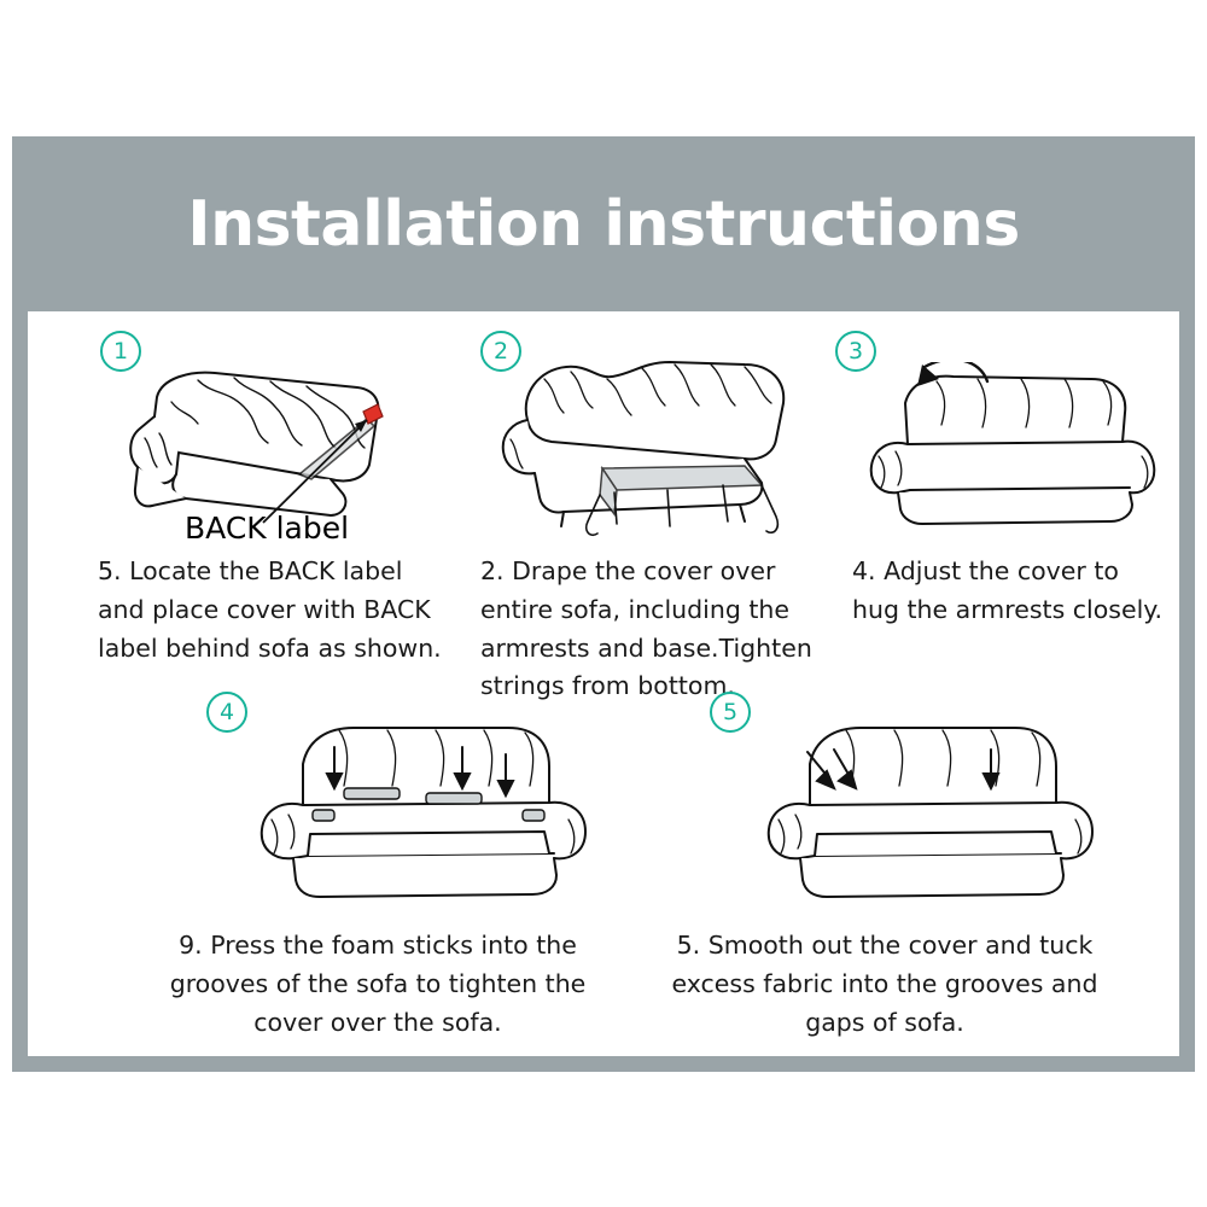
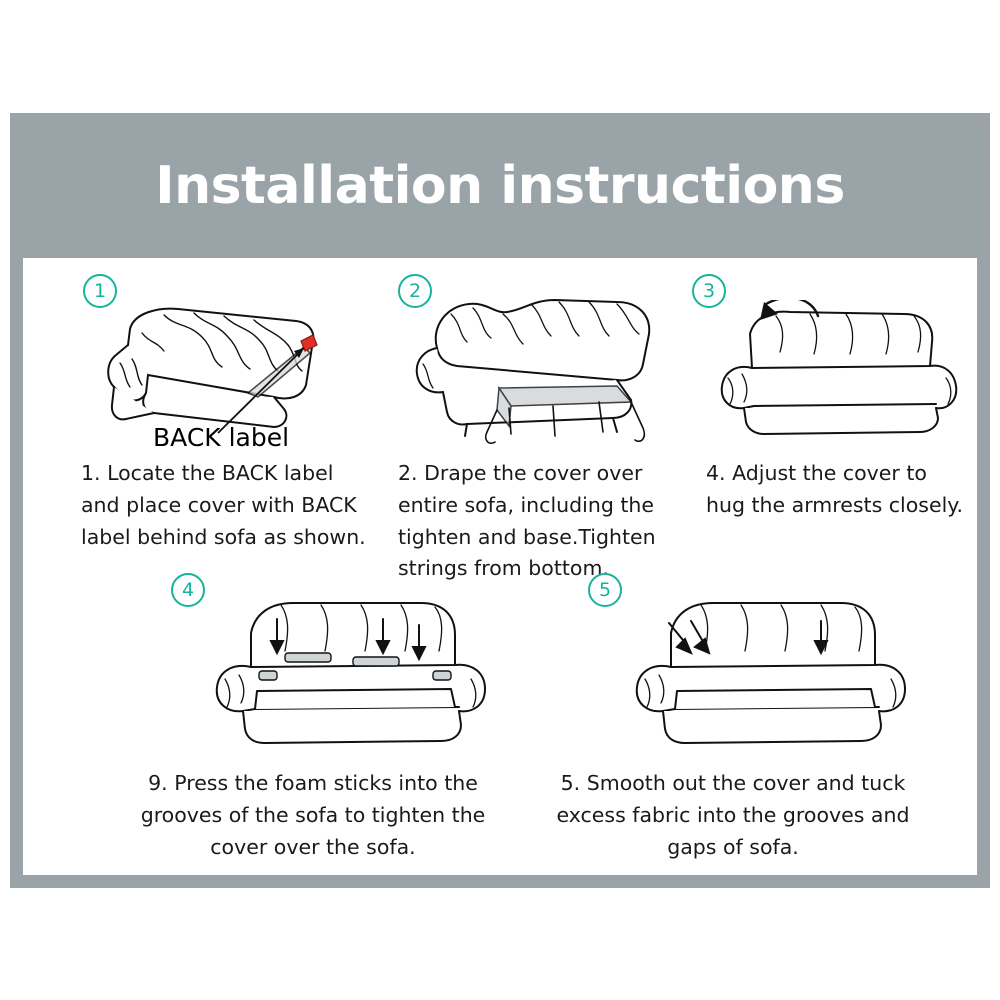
  Installation instructions
  1
  BACK label
- 5. Locate the BACK label and place cover with BACK label behind sofa as shown.
+ 1. Locate the BACK label and place cover with BACK label behind sofa as shown.
  2
- 2. Drape the cover over entire sofa, including the armrests and base.Tighten strings from bottom.
+ 2. Drape the cover over entire sofa, including the tighten and base.Tighten strings from bottom.
  3
  4. Adjust the cover to hug the armrests closely.
  4
  9. Press the foam sticks into the grooves of the sofa to tighten the cover over the sofa.
  5
  5. Smooth out the cover and tuck excess fabric into the grooves and gaps of sofa.
